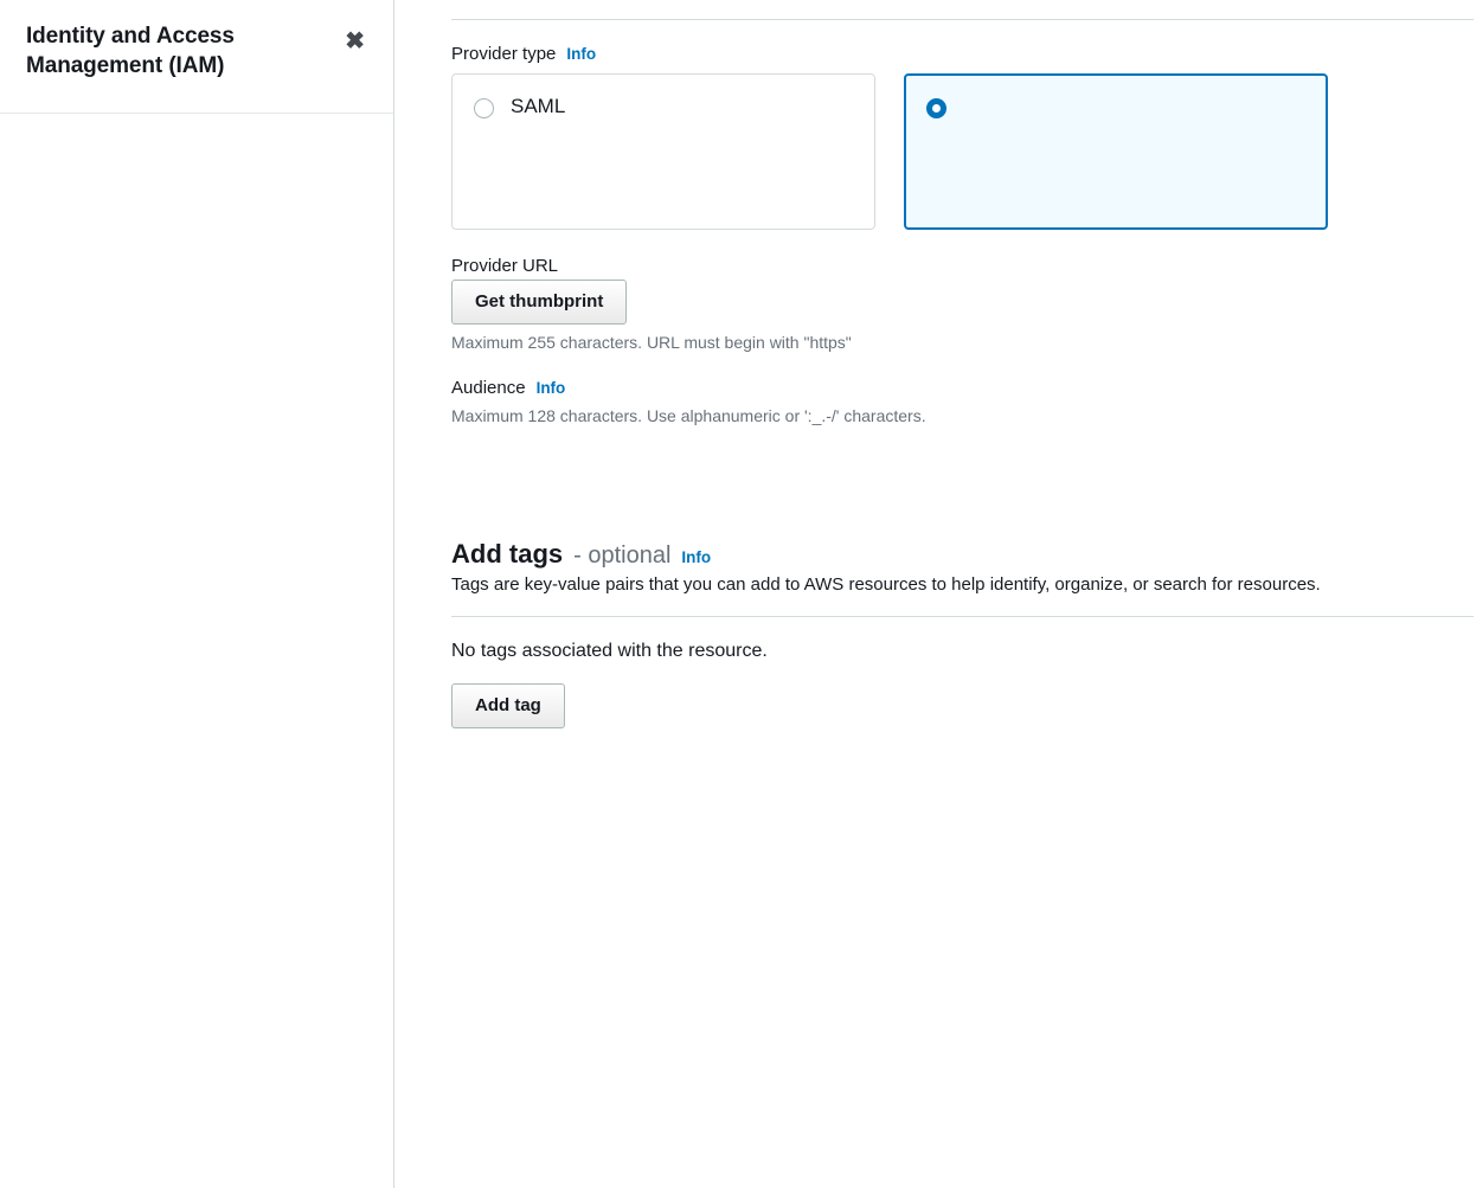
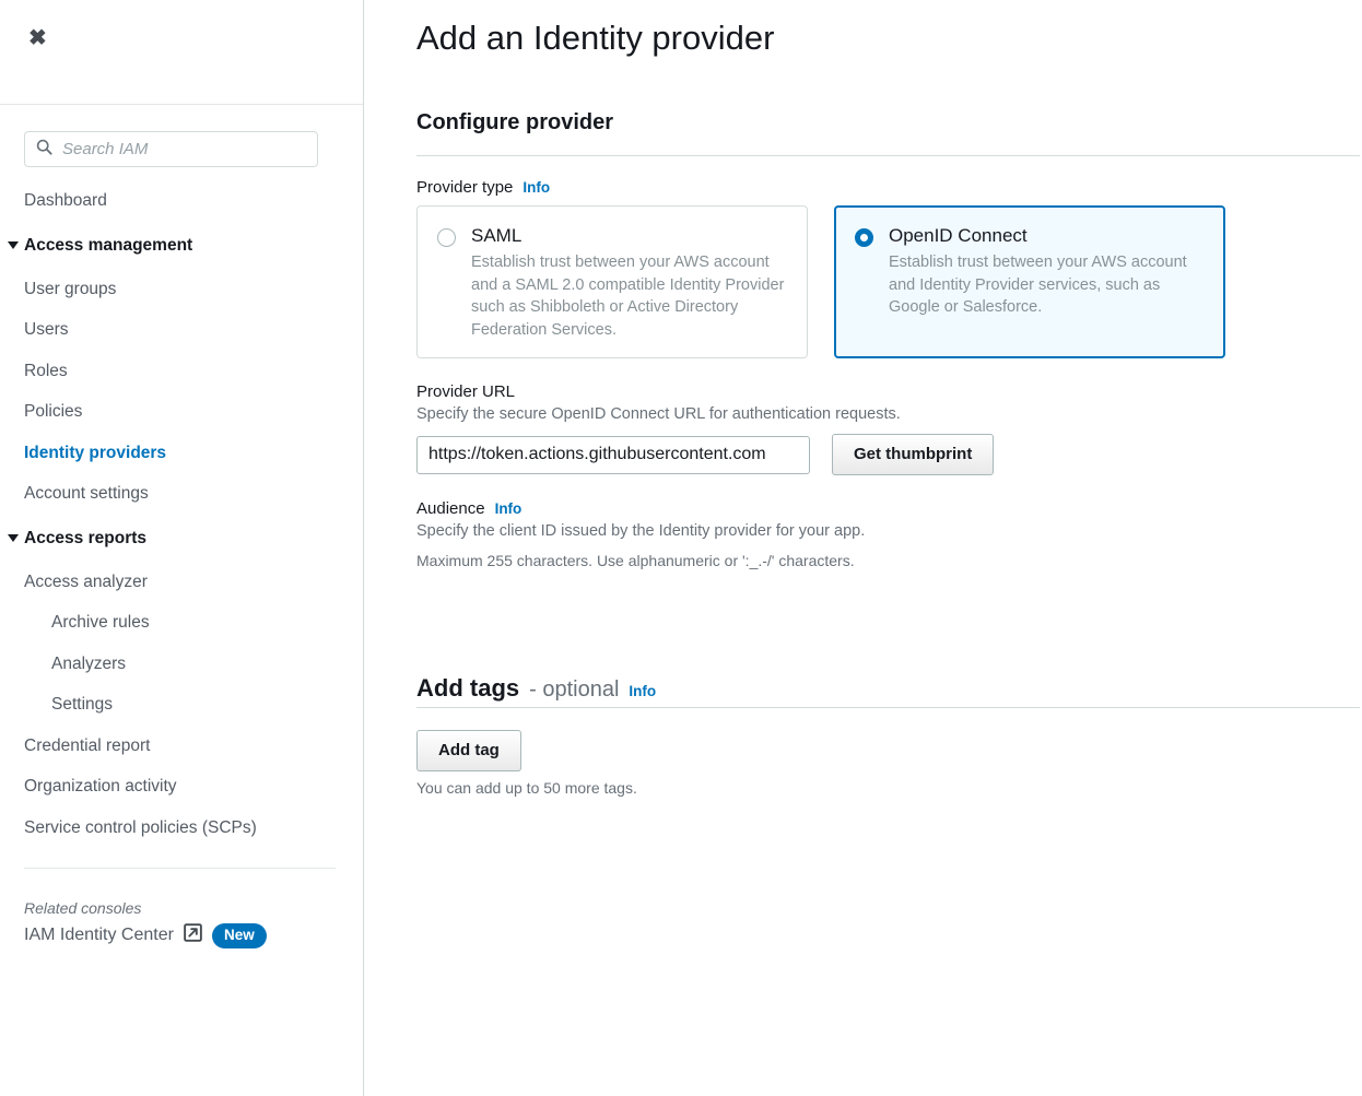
- Identity and Access Management (IAM)
  ✖
+ Search IAM
+ Dashboard
+ Access management
+ User groups
+ Users
+ Roles
+ Policies
+ Identity providers
+ Account settings
+ Access reports
+ Access analyzer
+ Archive rules
+ Analyzers
+ Settings
+ Credential report
+ Organization activity
+ Service control policies (SCPs)
+ Related consoles
+ IAM Identity Center
+ New
+ Add an Identity provider
+ Configure provider
  Provider type
  Info
  SAML
+ Establish trust between your AWS account and a SAML 2.0 compatible Identity Provider such as Shibboleth or Active Directory Federation Services.
+ OpenID Connect
+ Establish trust between your AWS account and Identity Provider services, such as Google or Salesforce.
  Provider URL
+ Specify the secure OpenID Connect URL for authentication requests.
+ https://token.actions.githubusercontent.com
  Get thumbprint
- Maximum 255 characters. URL must begin with "https"
  Audience
  Info
+ Specify the client ID issued by the Identity provider for your app.
- Maximum 128 characters. Use alphanumeric or ':_.-/' characters.
+ Maximum 255 characters. Use alphanumeric or ':_.-/' characters.
  Add tags
  - optional
  Info
- Tags are key-value pairs that you can add to AWS resources to help identify, organize, or search for resources.
- No tags associated with the resource.
  Add tag
+ You can add up to 50 more tags.
